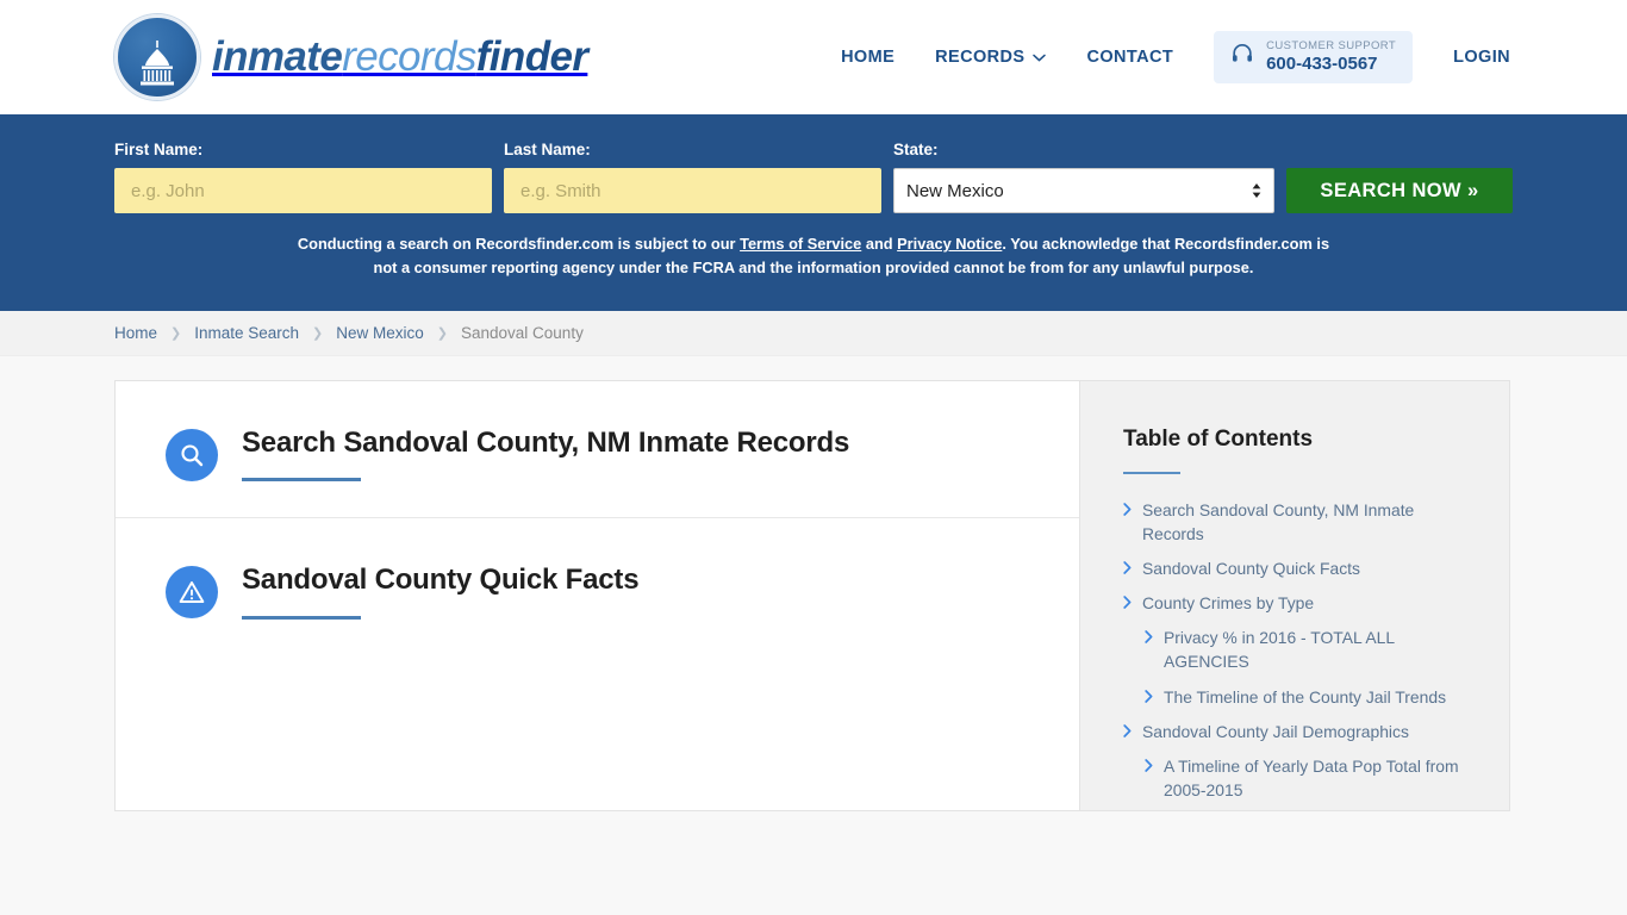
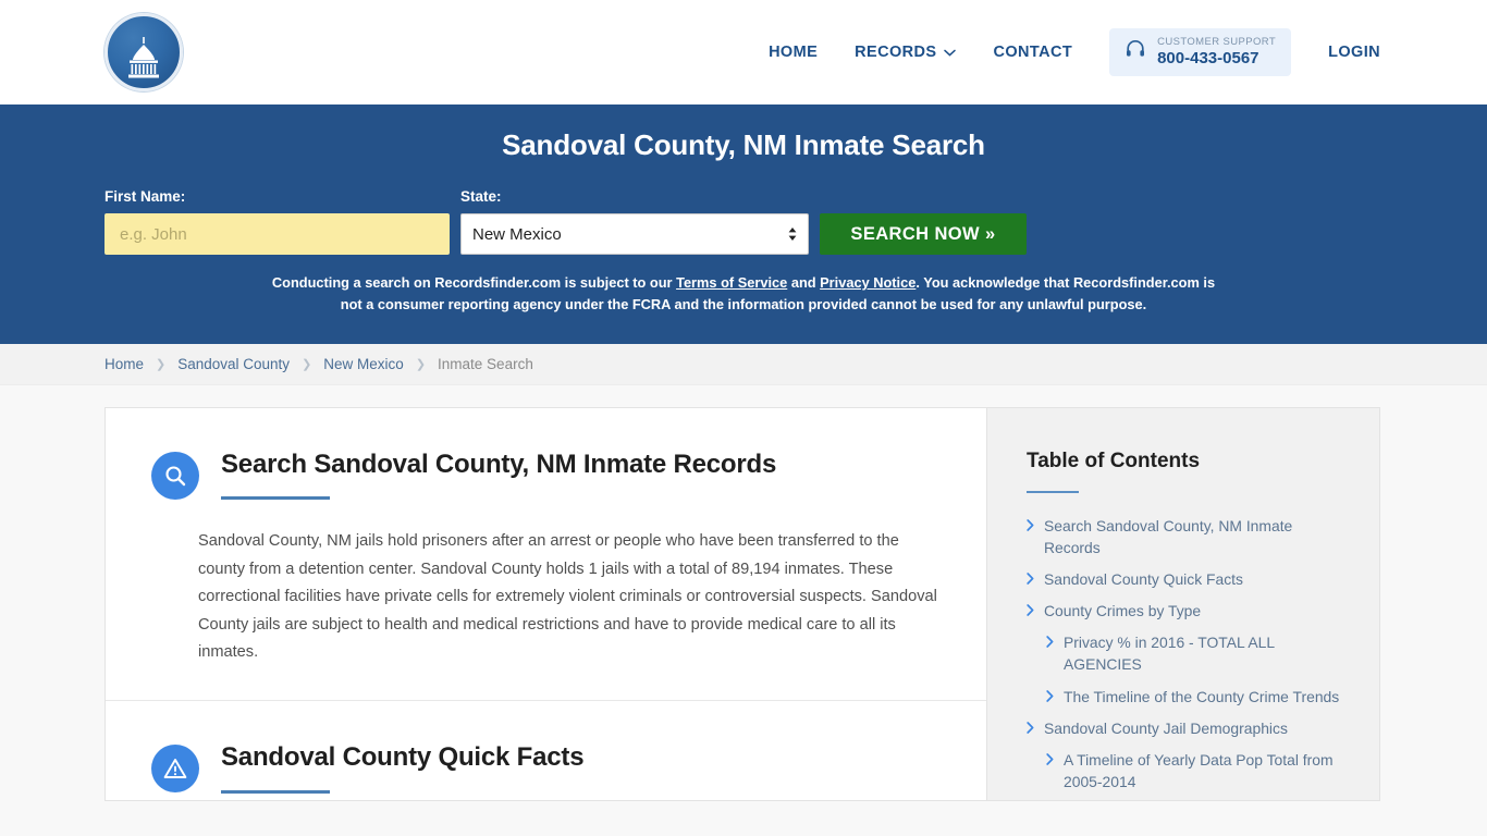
- inmaterecordsfinder
  HOME
  RECORDS
  CONTACT
  CUSTOMER SUPPORT
- 600-433-0567
+ 800-433-0567
  LOGIN
+ Sandoval County, NM Inmate Search
  First Name:
  e.g. John
- Last Name:
- e.g. Smith
  State:
  New Mexico
  SEARCH NOW »
- Conducting a search on Recordsfinder.com is subject to our Terms of Service and Privacy Notice. You acknowledge that Recordsfinder.com is not a consumer reporting agency under the FCRA and the information provided cannot be from for any unlawful purpose.
+ Conducting a search on Recordsfinder.com is subject to our Terms of Service and Privacy Notice. You acknowledge that Recordsfinder.com is not a consumer reporting agency under the FCRA and the information provided cannot be used for any unlawful purpose.
  Home
  ❯
- Inmate Search
+ Sandoval County
  ❯
  New Mexico
  ❯
- Sandoval County
+ Inmate Search
  Search Sandoval County, NM Inmate Records
+ Sandoval County, NM jails hold prisoners after an arrest or people who have been transferred to the county from a detention center. Sandoval County holds 1 jails with a total of 89,194 inmates. These correctional facilities have private cells for extremely violent criminals or controversial suspects. Sandoval County jails are subject to health and medical restrictions and have to provide medical care to all its inmates.
  Sandoval County Quick Facts
  Table of Contents
  Search Sandoval County, NM Inmate Records
  Sandoval County Quick Facts
  County Crimes by Type
  Privacy % in 2016 - TOTAL ALL AGENCIES
- The Timeline of the County Jail Trends
+ The Timeline of the County Crime Trends
  Sandoval County Jail Demographics
- A Timeline of Yearly Data Pop Total from 2005-2015
+ A Timeline of Yearly Data Pop Total from 2005-2014
